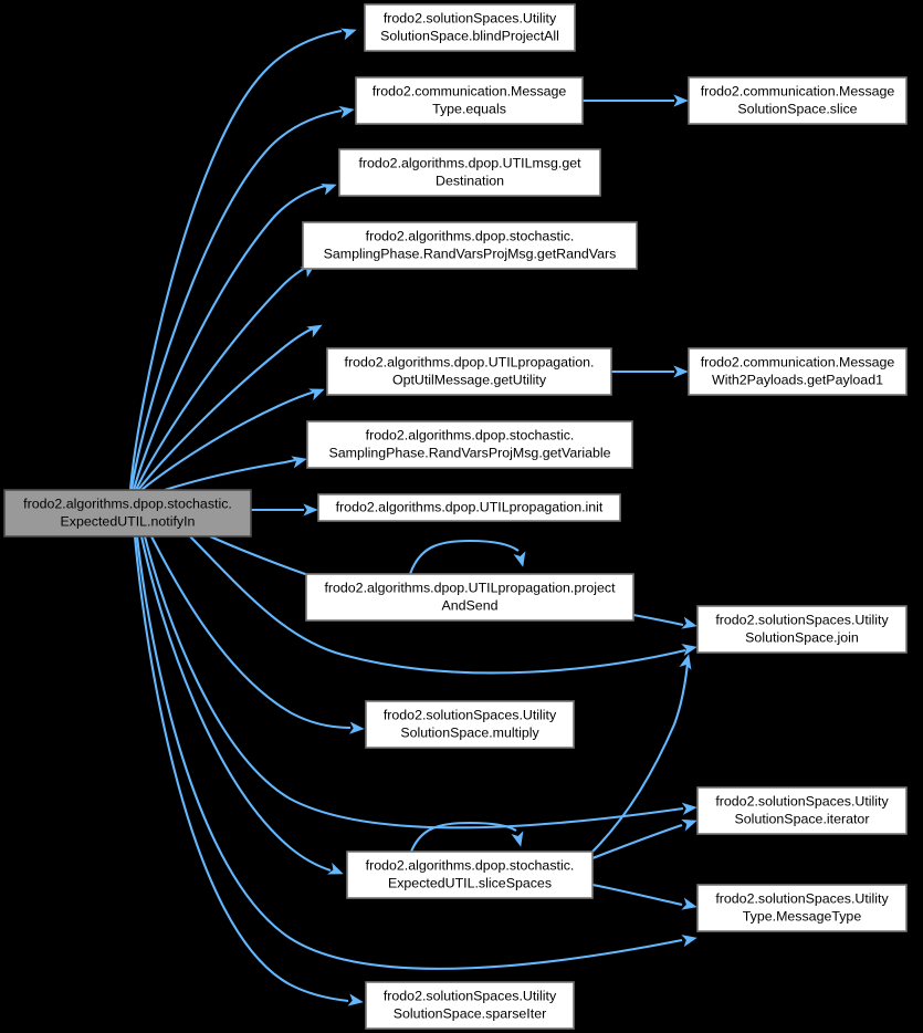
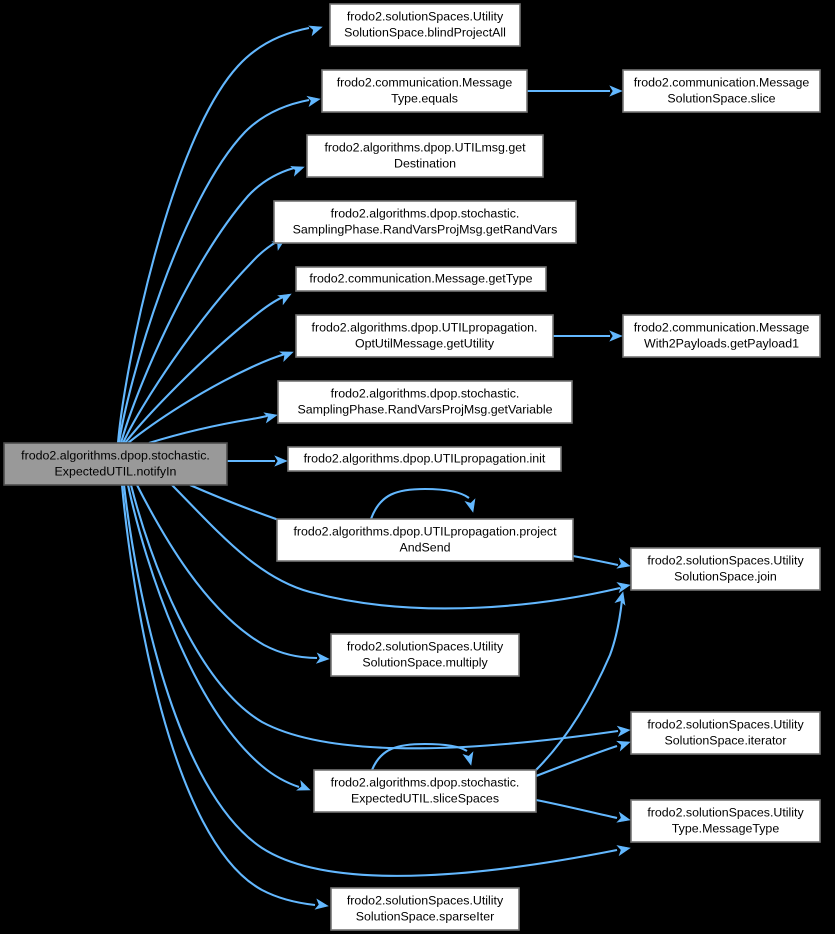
  frodo2.algorithms.dpop.stochastic.
  ExpectedUTIL.notifyIn
  frodo2.solutionSpaces.Utility
  SolutionSpace.blindProjectAll
  frodo2.communication.Message
  Type.equals
  frodo2.communication.Message
  SolutionSpace.slice
  frodo2.algorithms.dpop.UTILmsg.get
  Destination
  frodo2.algorithms.dpop.stochastic.
  SamplingPhase.RandVarsProjMsg.getRandVars
+ frodo2.communication.Message.getType
  frodo2.algorithms.dpop.UTILpropagation.
  OptUtilMessage.getUtility
  frodo2.communication.Message
  With2Payloads.getPayload1
  frodo2.algorithms.dpop.stochastic.
  SamplingPhase.RandVarsProjMsg.getVariable
  frodo2.algorithms.dpop.UTILpropagation.init
  frodo2.algorithms.dpop.UTILpropagation.project
  AndSend
  frodo2.solutionSpaces.Utility
  SolutionSpace.join
  frodo2.solutionSpaces.Utility
  SolutionSpace.multiply
  frodo2.solutionSpaces.Utility
  SolutionSpace.iterator
  frodo2.algorithms.dpop.stochastic.
  ExpectedUTIL.sliceSpaces
  frodo2.solutionSpaces.Utility
  Type.MessageType
  frodo2.solutionSpaces.Utility
  SolutionSpace.sparseIter
